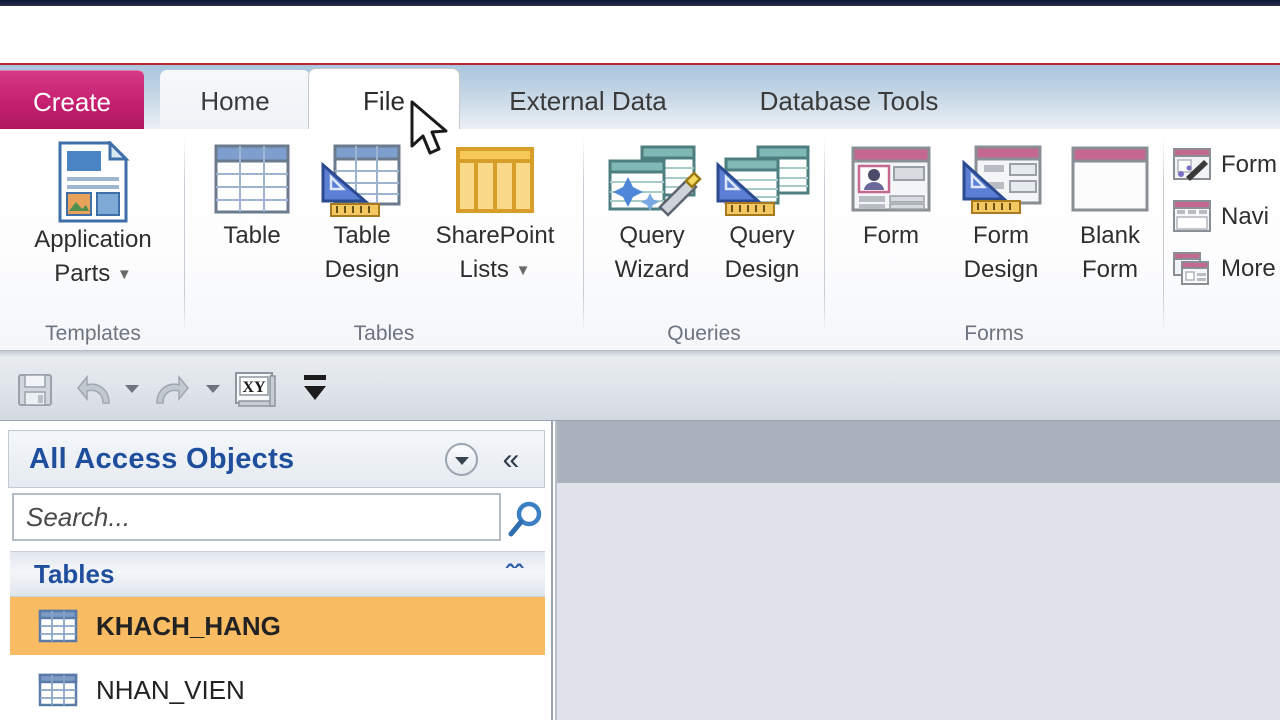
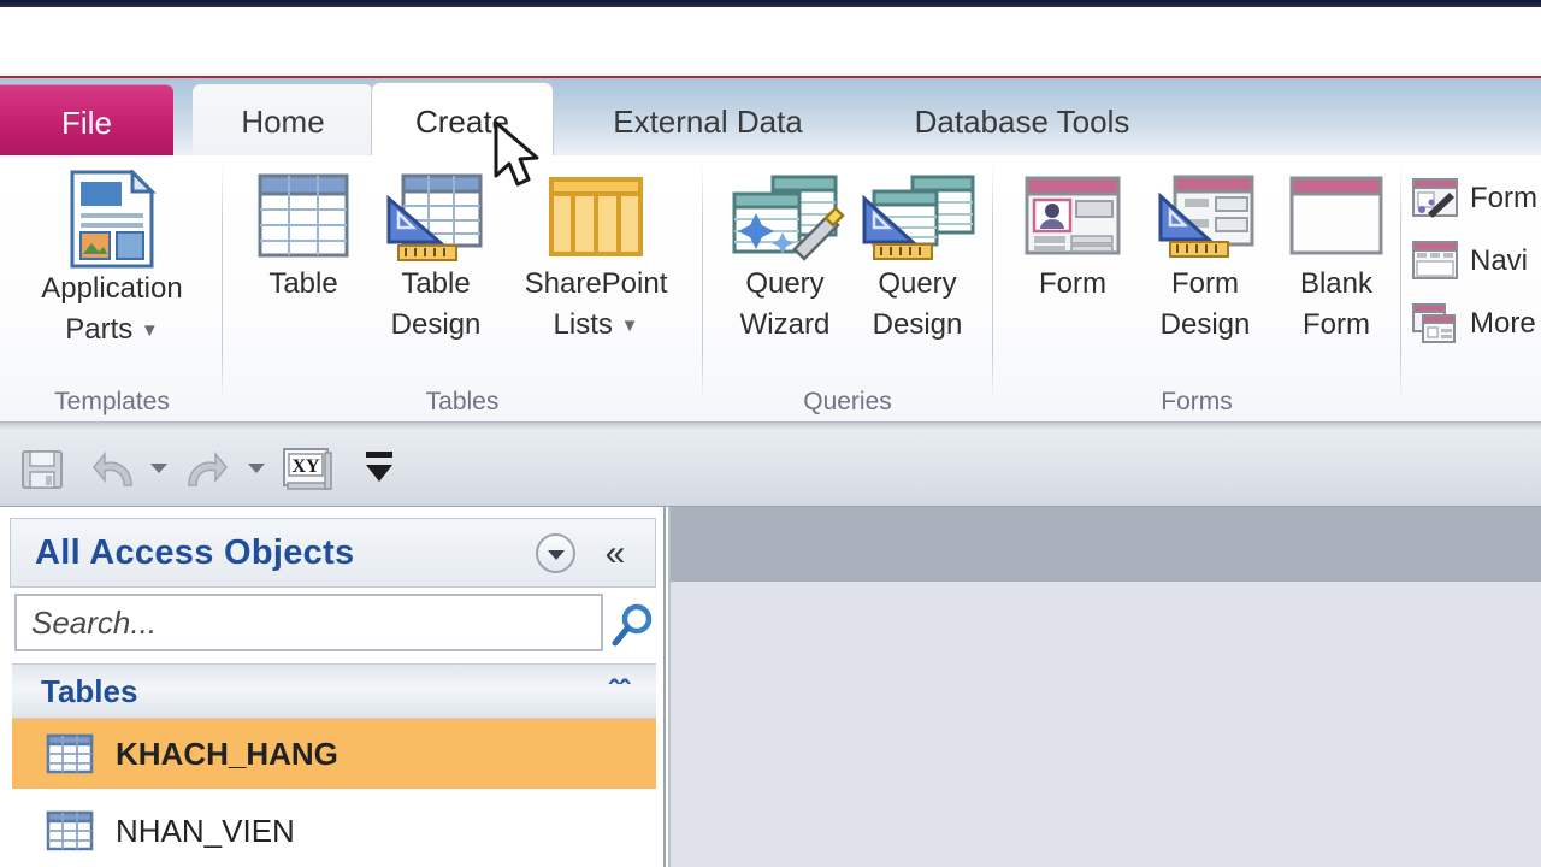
- Create
+ File
  Home
- File
+ Create
  External Data
  Database Tools
  Application
  Parts ▼
  Templates
  Table
  Table
  Design
  SharePoint
  Lists ▼
  Tables
  Query
  Wizard
  Query
  Design
  Queries
  Form
  Form
  Design
  Blank
  Form
  Form
  Navi
  More
  Forms
  XY
  All Access Objects
  «
  Search...
  Tables
  ˆˆ
  KHACH_HANG
  NHAN_VIEN
